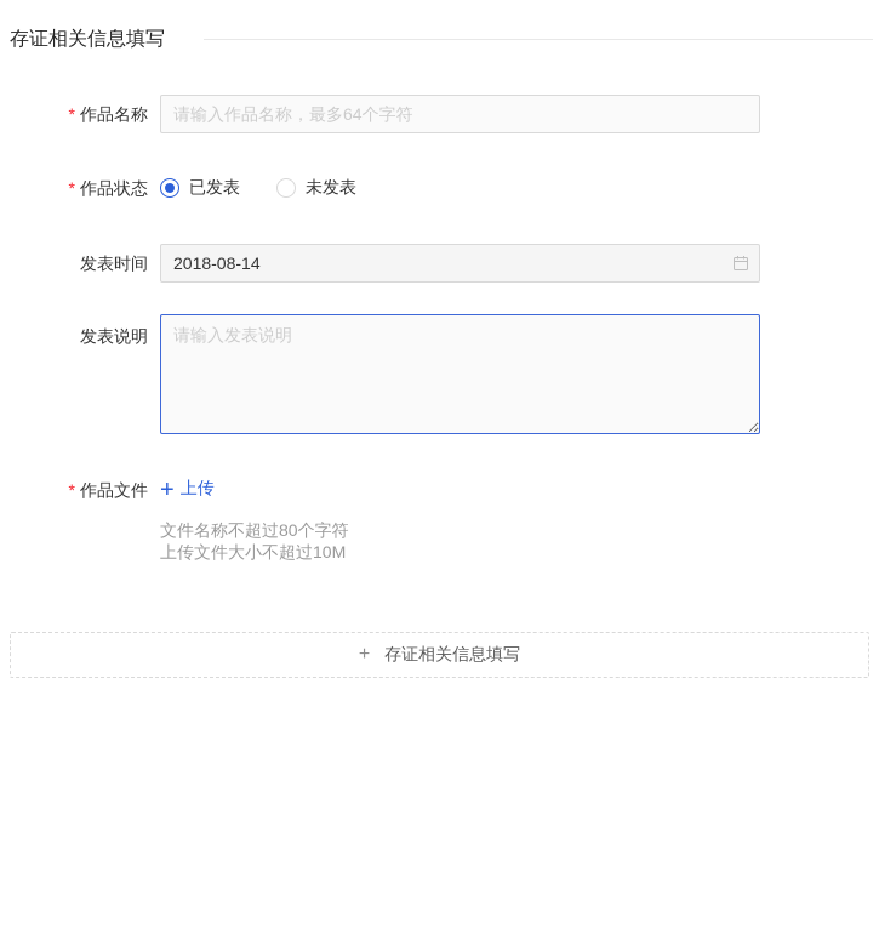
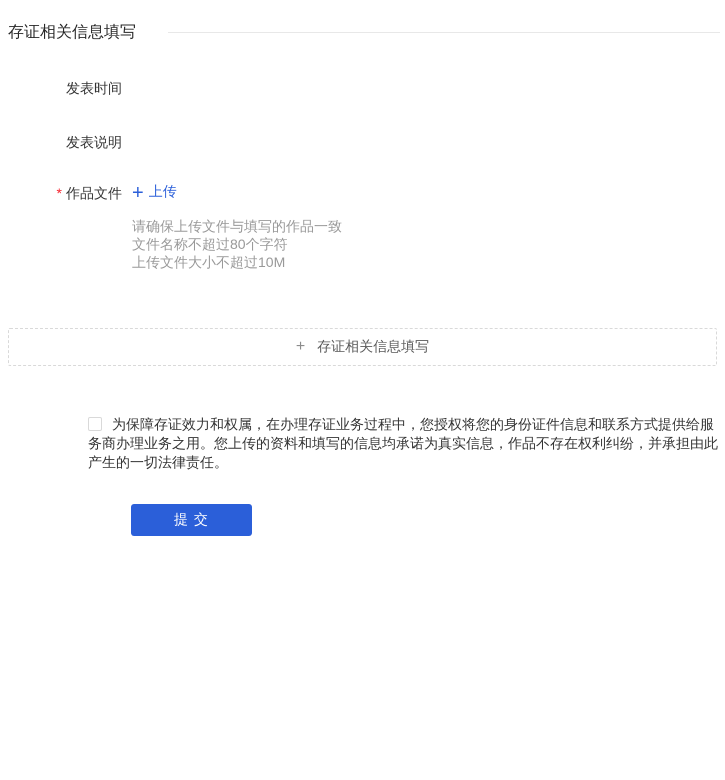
  存证相关信息填写
- * 作品名称
- 请输入作品名称，最多64个字符
- * 作品状态
- 已发表
- 未发表
  发表时间
- 2018-08-14
  发表说明
- 请输入发表说明
  * 作品文件
  +
  上传
+ 请确保上传文件与填写的作品一致
  文件名称不超过80个字符
  上传文件大小不超过10M
  +
  存证相关信息填写
+ 为保障存证效力和权属，在办理存证业务过程中，您授权将您的身份证件信息和联系方式提供给服务商办理业务之用。您上传的资料和填写的信息均承诺为真实信息，作品不存在权利纠纷，并承担由此产生的一切法律责任。
+ 提 交
